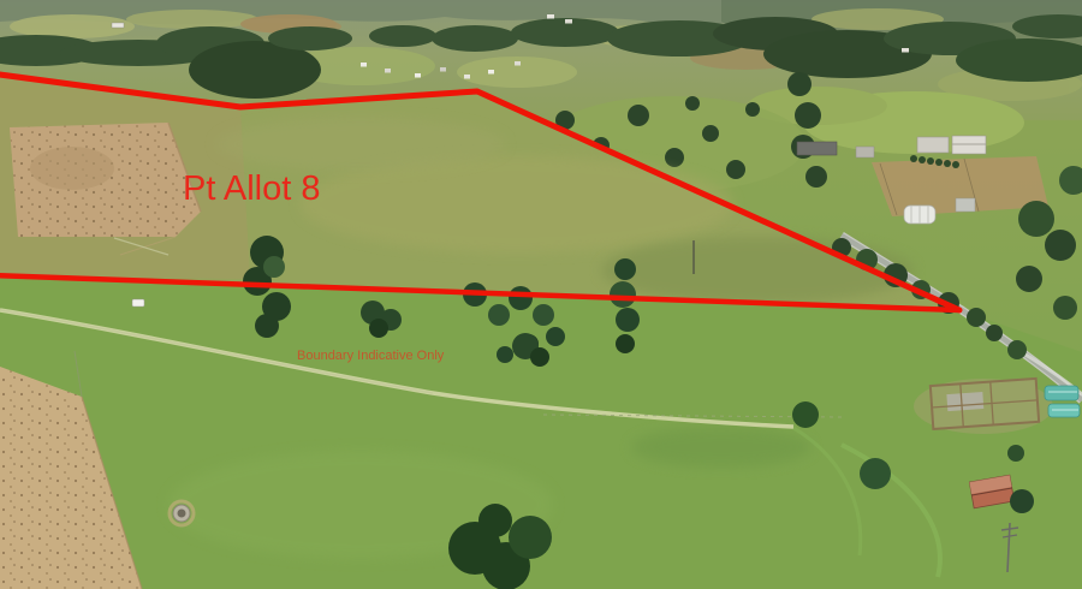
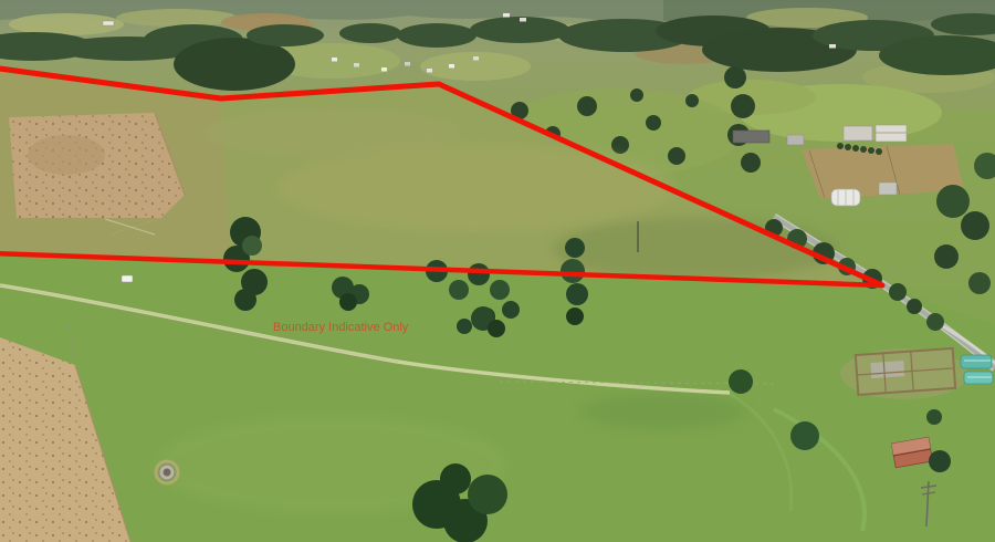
- Pt Allot 8
  Boundary Indicative Only
